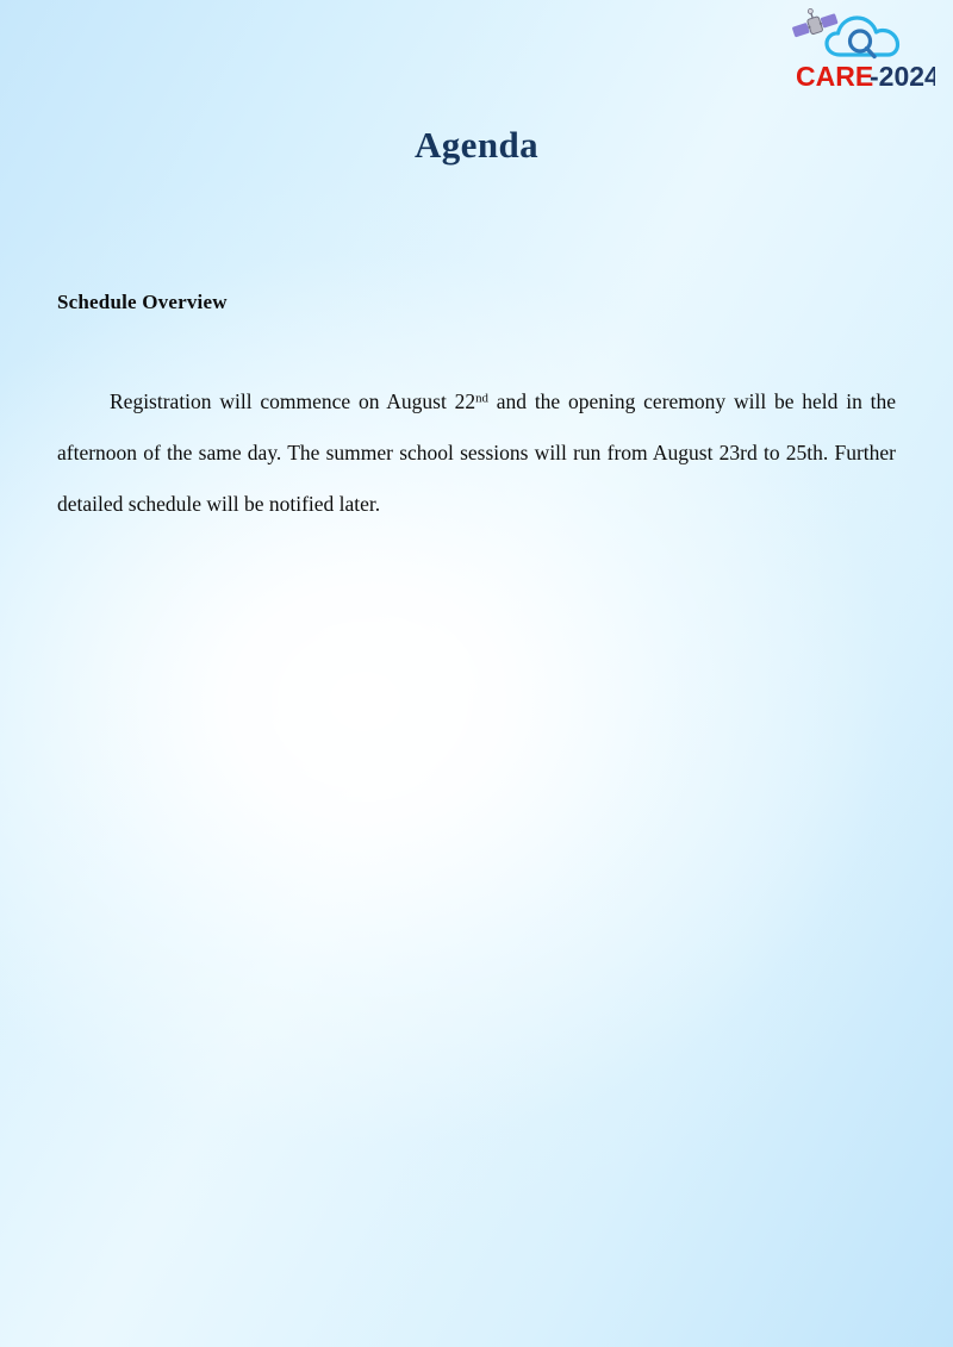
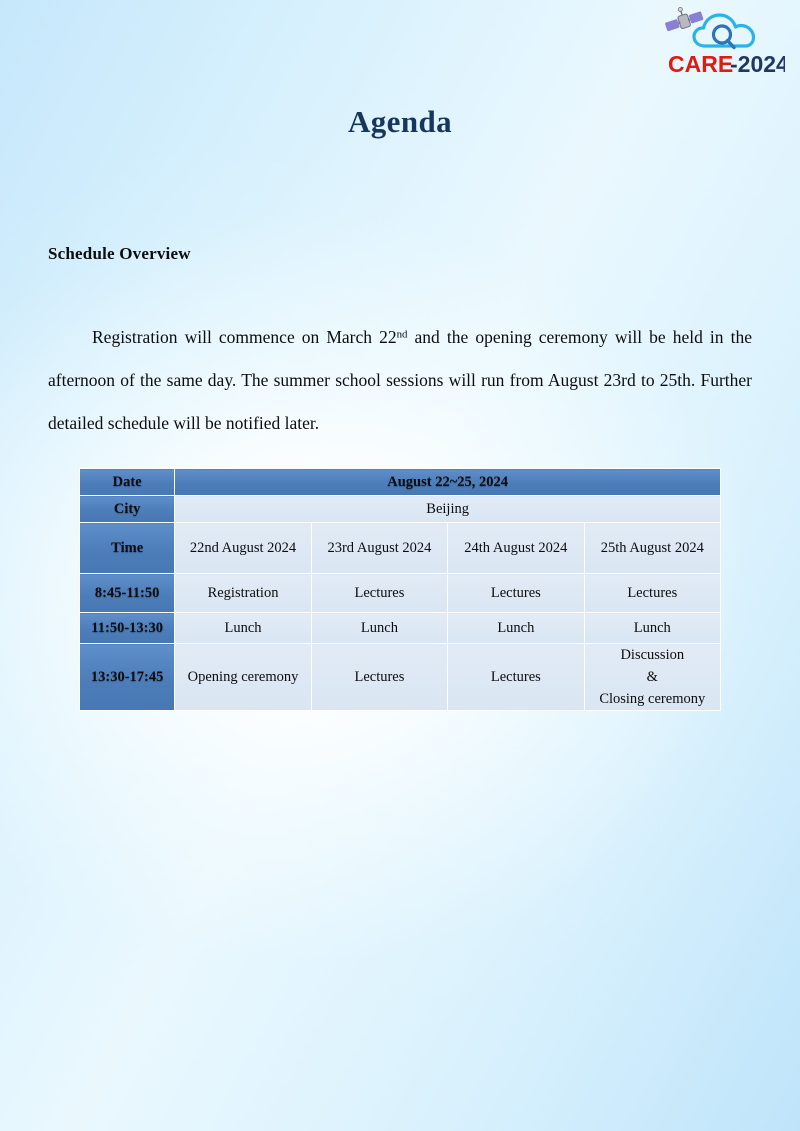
  CARE
  -2024
  Agenda
  Schedule Overview
- Registration will commence on August 22nd and the opening ceremony will be held in the afternoon of the same day. The summer school sessions will run from August 23rd to 25th. Further detailed schedule will be notified later.
+ Registration will commence on March 22nd and the opening ceremony will be held in the afternoon of the same day. The summer school sessions will run from August 23rd to 25th. Further detailed schedule will be notified later.
+ Date	August 22~25, 2024
+ City	Beijing
+ Time	22nd August 2024	23rd August 2024	24th August 2024	25th August 2024
+ 8:45-11:50	Registration	Lectures	Lectures	Lectures
+ 11:50-13:30	Lunch	Lunch	Lunch	Lunch
+ 13:30-17:45	Opening ceremony	Lectures	Lectures	Discussion & Closing ceremony
